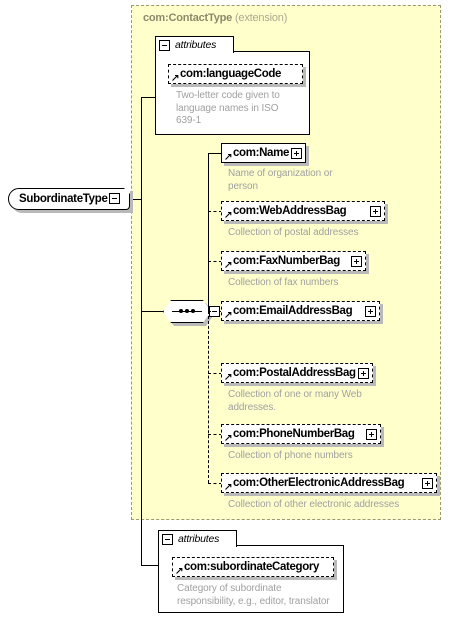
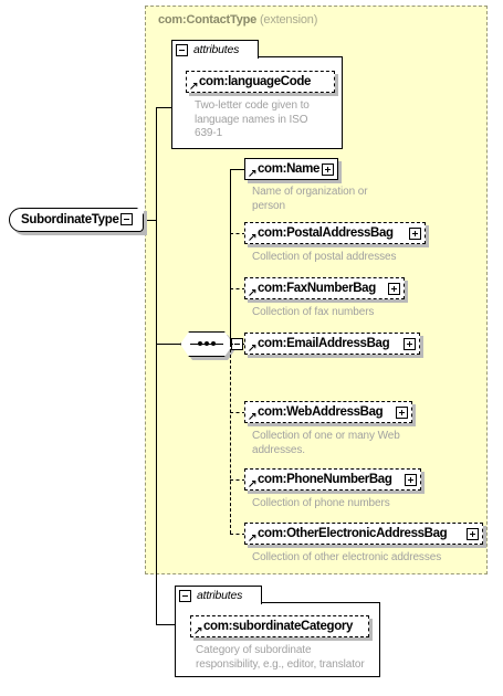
  com:ContactType (extension)
  attributes
  com:languageCode
  Two-letter code given to
  language names in ISO
  639-1
  com:Name
  Name of organization or
  person
- com:WebAddressBag
+ com:PostalAddressBag
  Collection of postal addresses
  com:FaxNumberBag
  Collection of fax numbers
  com:EmailAddressBag
- com:PostalAddressBag
+ com:WebAddressBag
  Collection of one or many Web
  addresses.
  com:PhoneNumberBag
  Collection of phone numbers
  com:OtherElectronicAddressBag
  Collection of other electronic addresses
  attributes
  com:subordinateCategory
  Category of subordinate
  responsibility, e.g., editor, translator
  SubordinateType
